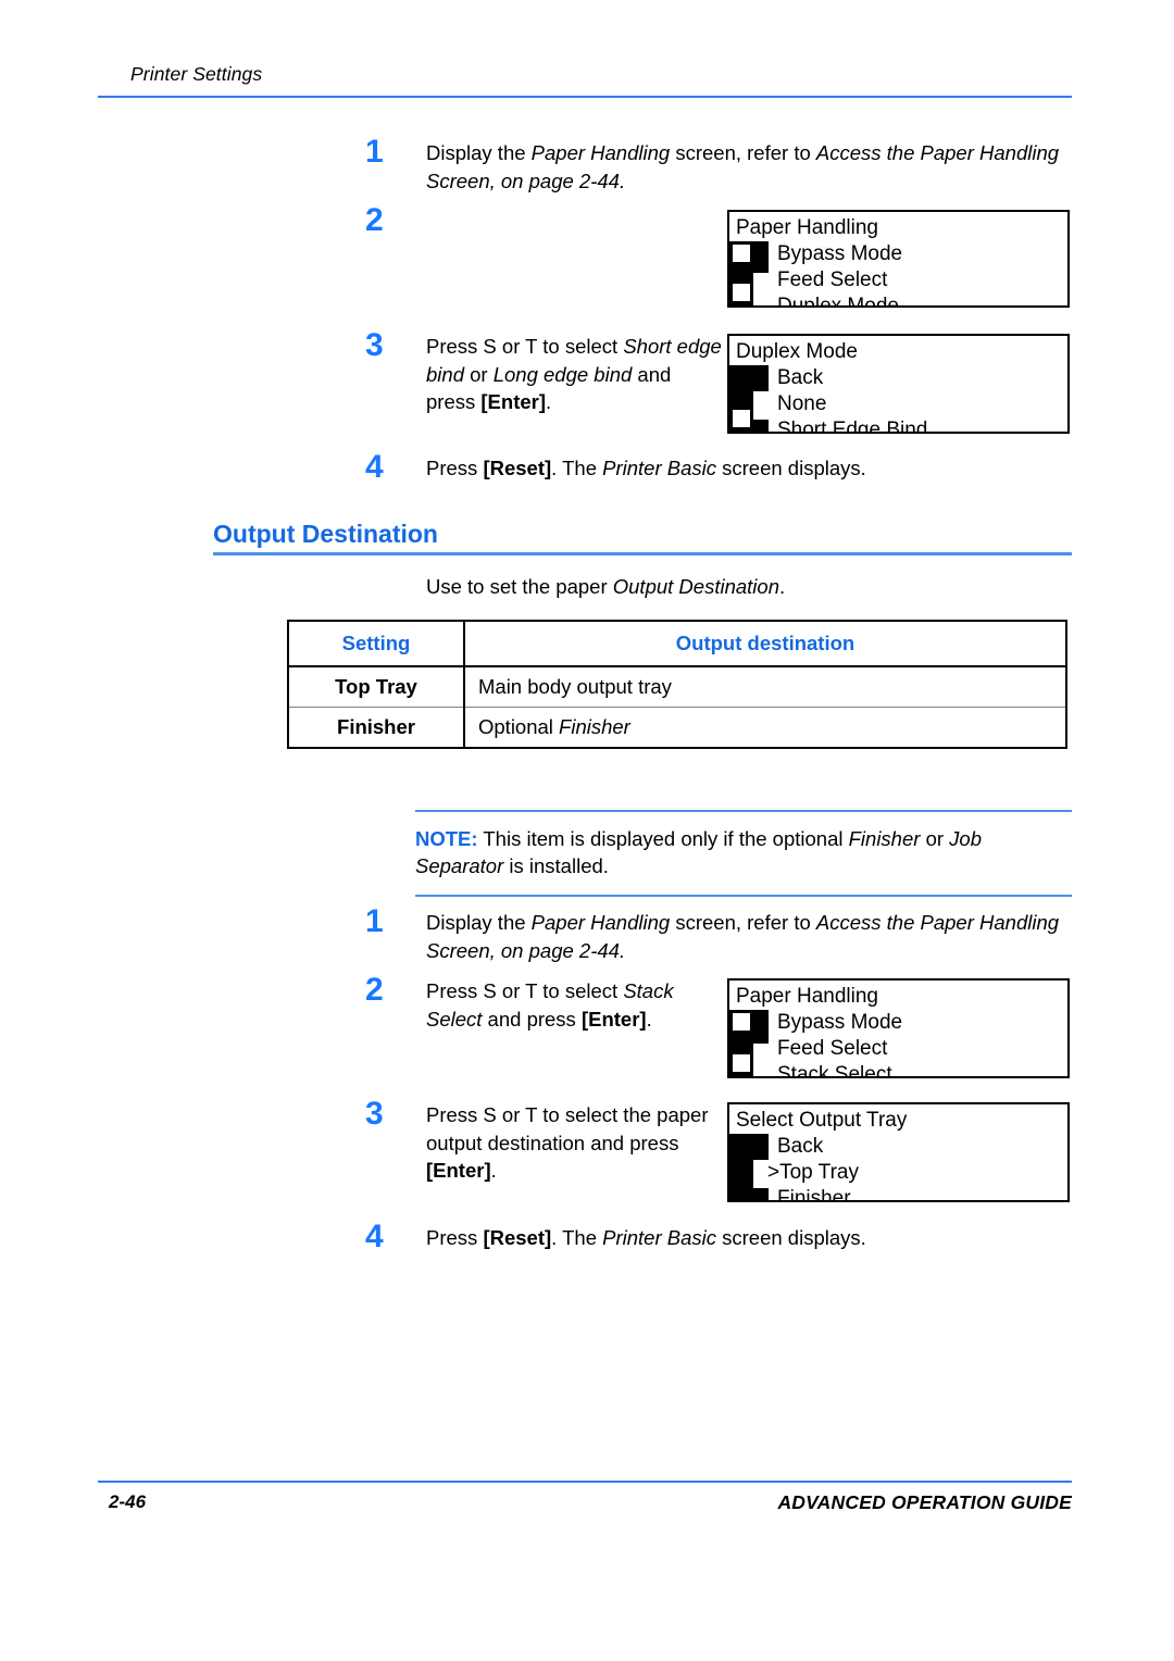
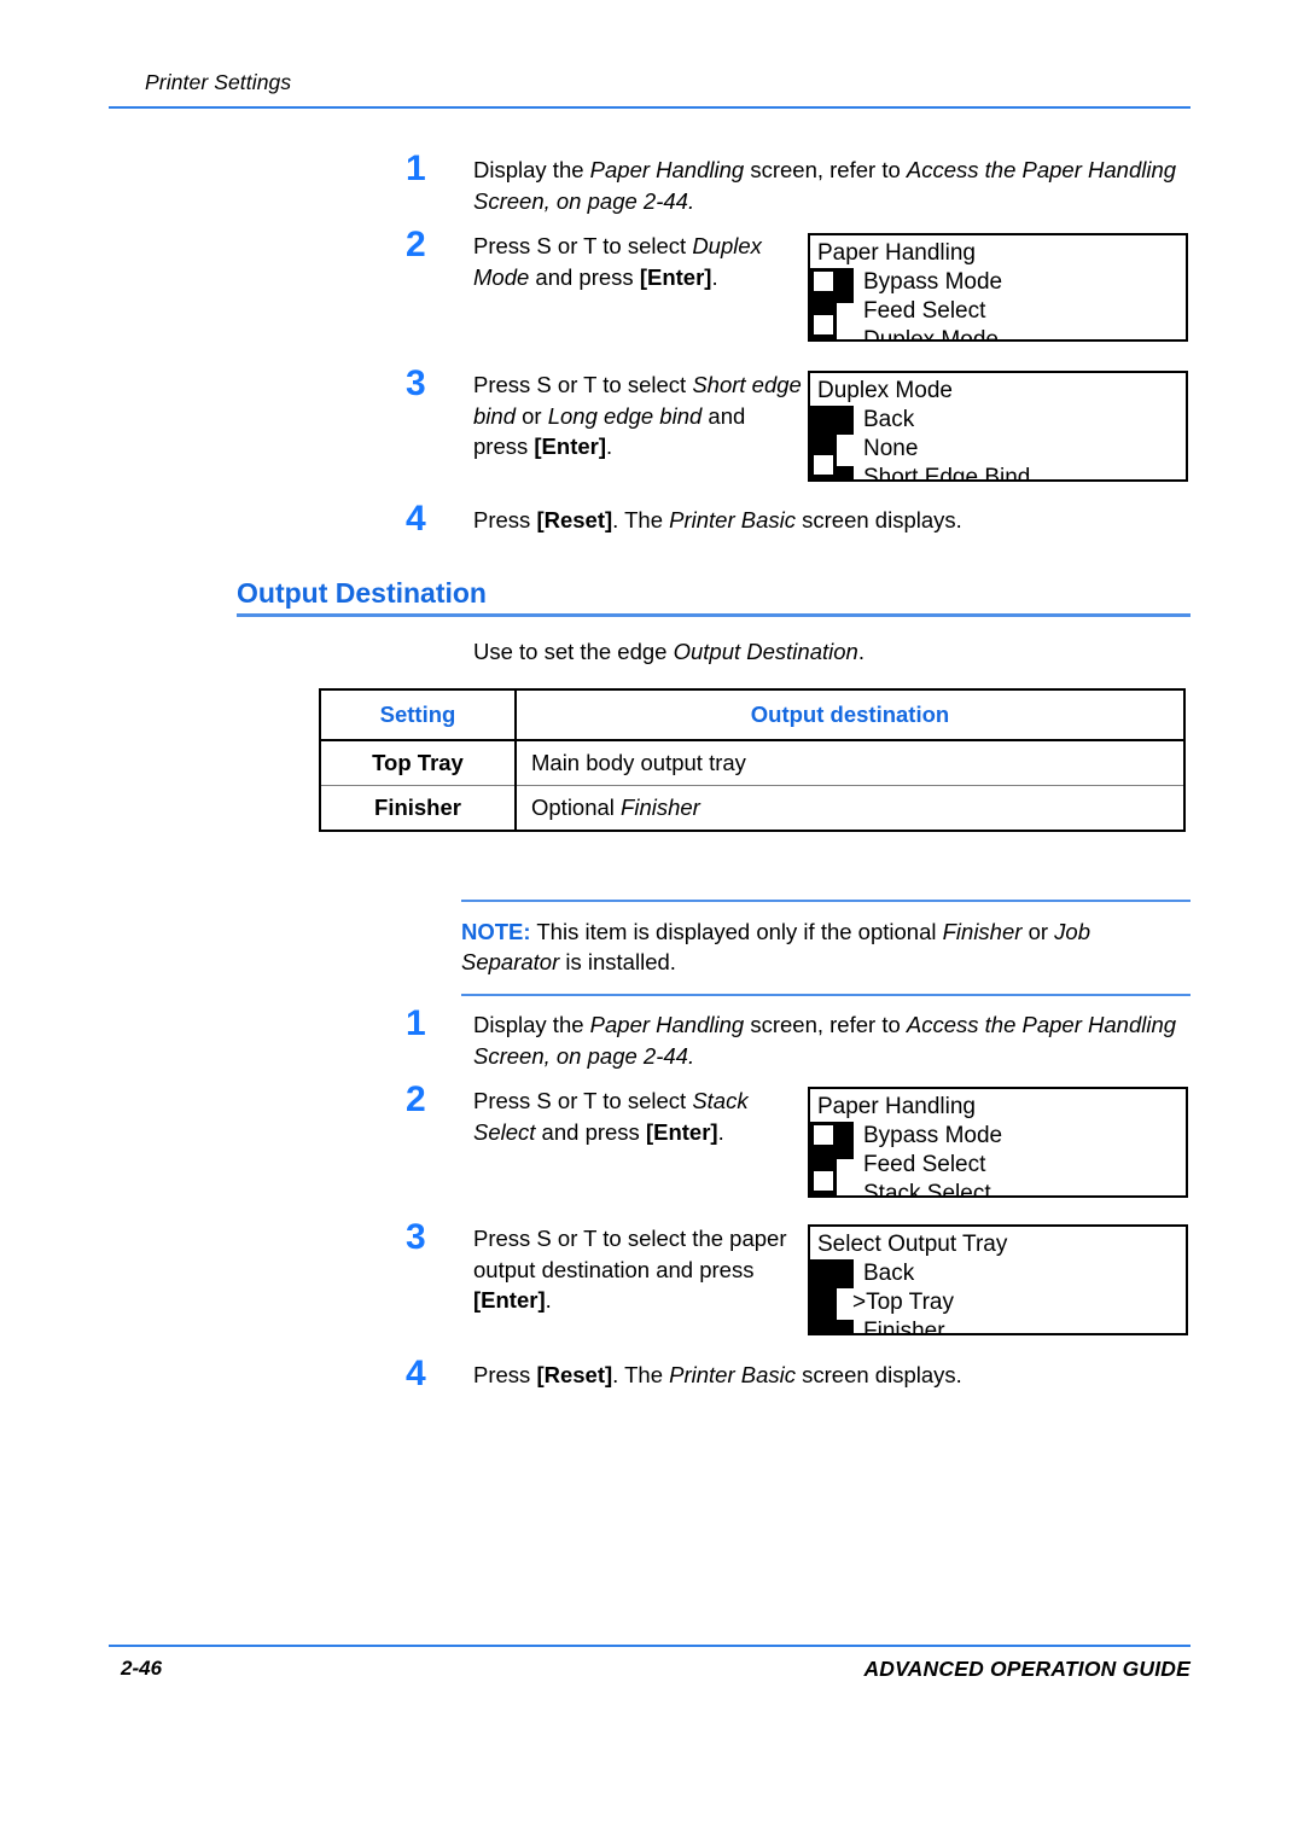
  Printer Settings
  1
  Display the Paper Handling screen, refer to Access the Paper Handling
  Screen, on page 2-44.
  2
+ Press S or T to select Duplex Mode and press [Enter].
  Paper Handling
  Bypass Mode
  Feed Select
  3
  Press S or T to select Short edge bind or Long edge bind and press [Enter].
  Duplex Mode
  Back
  None
  Short Edge Bind
  4
  Press [Reset]. The Printer Basic screen displays.
  Output Destination
- Use to set the paper Output Destination.
+ Use to set the edge Output Destination.
  Setting	Output destination
  Top Tray	Main body output tray
  Finisher	Optional Finisher
  NOTE: This item is displayed only if the optional Finisher or Job Separator is installed.
  1
  Display the Paper Handling screen, refer to Access the Paper Handling
  Screen, on page 2-44.
  2
  Press S or T to select Stack Select and press [Enter].
  Paper Handling
  Bypass Mode
  Feed Select
  Stack Select
  3
  Press S or T to select the paper output destination and press [Enter].
  Select Output Tray
  Back
  >Top Tray
  Finisher
  4
  Press [Reset]. The Printer Basic screen displays.
  2-46
  ADVANCED OPERATION GUIDE
